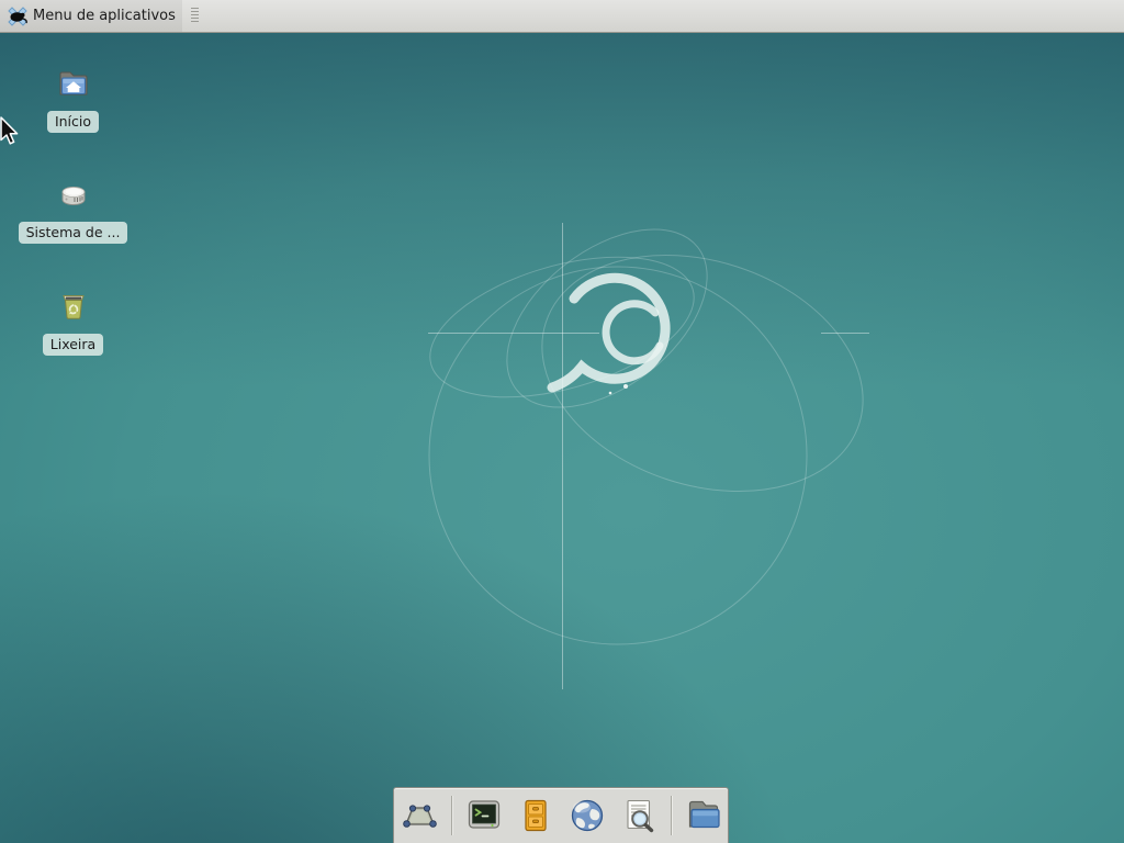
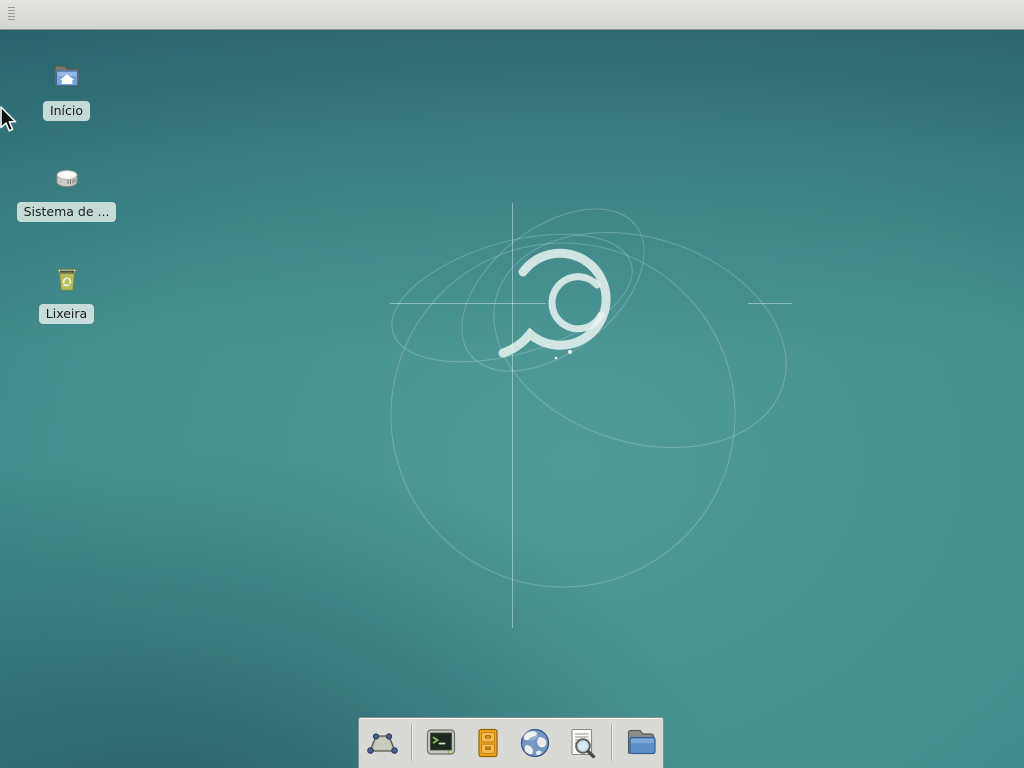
- Menu de aplicativos
  Início
  Sistema de ...
  Lixeira
